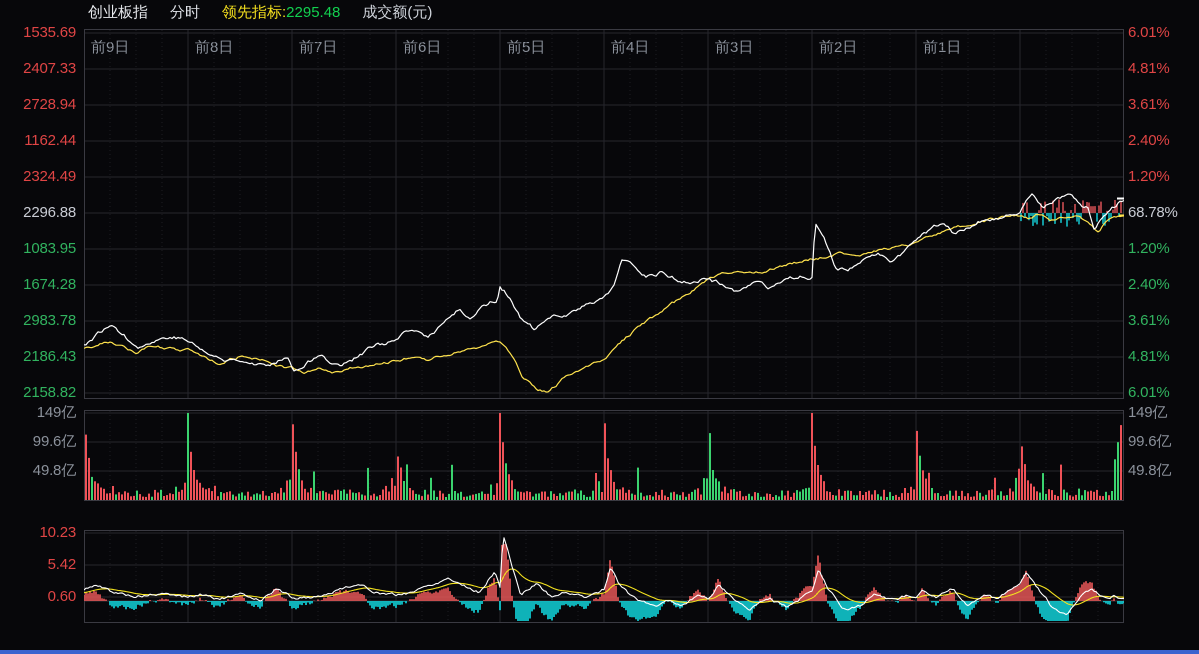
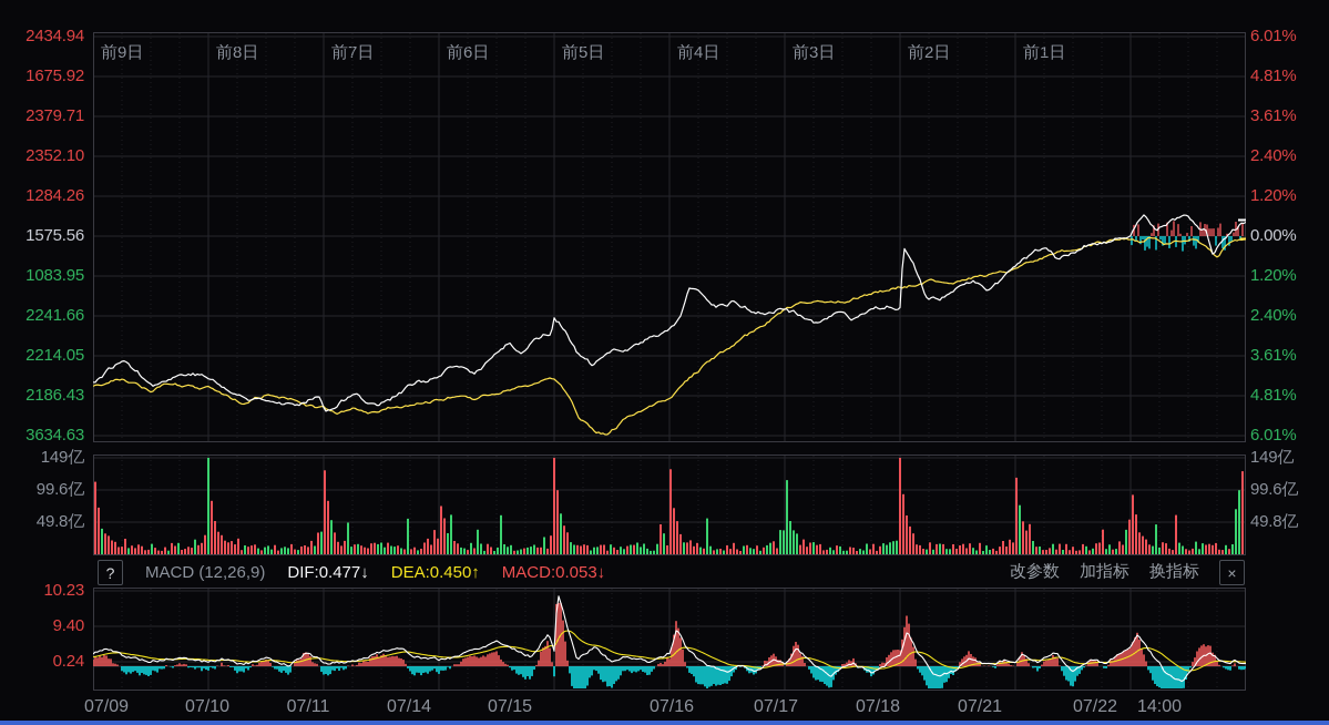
- 创业板指
- 分时
- 领先指标:2295.48
- 成交额(元)
- 1535.69
+ 2434.94
- 2407.33
+ 1675.92
- 2728.94
+ 2379.71
- 1162.44
+ 2352.10
- 2324.49
+ 1284.26
- 2296.88
+ 1575.56
  1083.95
- 1674.28
+ 2241.66
- 2983.78
+ 2214.05
  2186.43
- 2158.82
+ 3634.63
  6.01%
  4.81%
  3.61%
  2.40%
  1.20%
- 68.78%
+ 0.00%
  1.20%
  2.40%
  3.61%
  4.81%
  6.01%
  前9日
  前8日
  前7日
  前6日
  前5日
  前4日
  前3日
  前2日
  前1日
  149亿
  99.6亿
  49.8亿
  149亿
  99.6亿
  49.8亿
  10.23
- 5.42
+ 9.40
- 0.60
+ 0.24
+ ?
+ MACD (12,26,9)
+ DIF:0.477↓
+ DEA:0.450↑
+ MACD:0.053↓
+ 改参数
+ 加指标
+ 换指标
+ ×
+ 07/09
+ 07/10
+ 07/11
+ 07/14
+ 07/15
+ 07/16
+ 07/17
+ 07/18
+ 07/21
+ 07/22
+ 14:00
